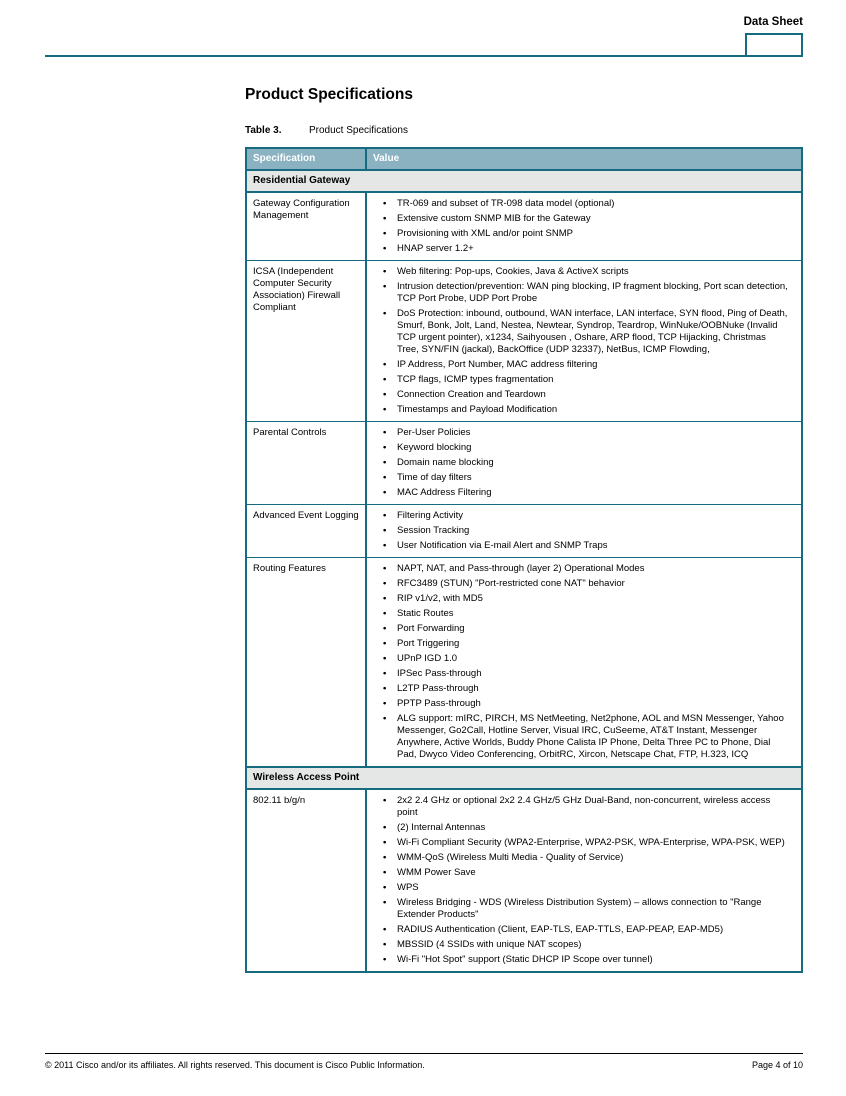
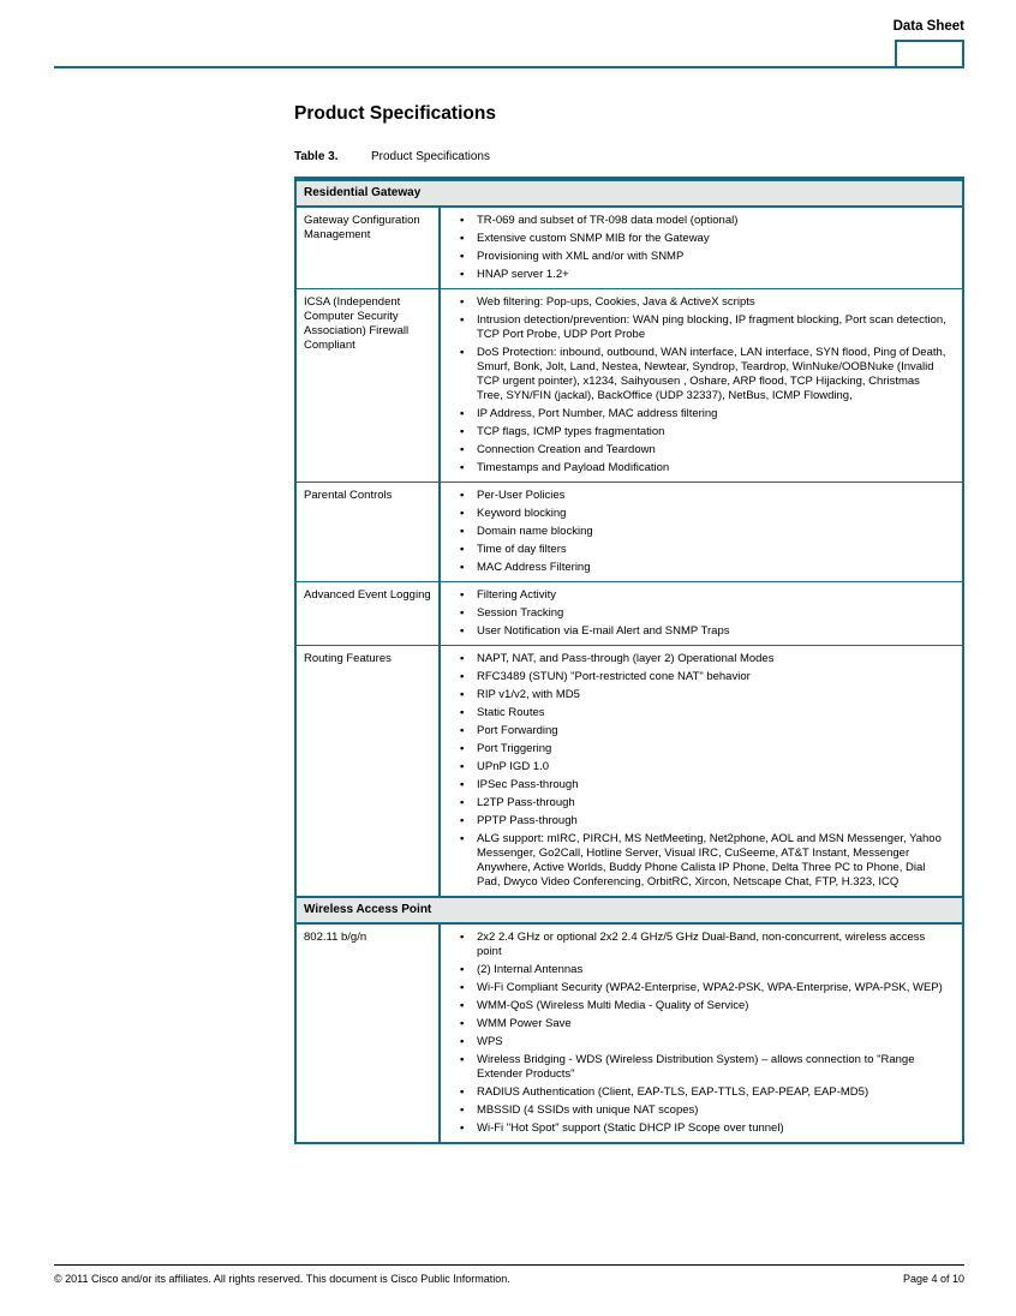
  Data Sheet
  Product Specifications
  Table 3. Product Specifications
- Specification
- Value
  Residential Gateway
  Gateway Configuration Management
  •
  TR-069 and subset of TR-098 data model (optional)
  •
  Extensive custom SNMP MIB for the Gateway
  •
- Provisioning with XML and/or point SNMP
+ Provisioning with XML and/or with SNMP
  •
  HNAP server 1.2+
  ICSA (Independent Computer Security Association) Firewall Compliant
  •
  Web filtering: Pop-ups, Cookies, Java & ActiveX scripts
  •
  Intrusion detection/prevention: WAN ping blocking, IP fragment blocking, Port scan detection, TCP Port Probe, UDP Port Probe
  •
  DoS Protection: inbound, outbound, WAN interface, LAN interface, SYN flood, Ping of Death, Smurf, Bonk, Jolt, Land, Nestea, Newtear, Syndrop, Teardrop, WinNuke/OOBNuke (Invalid TCP urgent pointer), x1234, Saihyousen , Oshare, ARP flood, TCP Hijacking, Christmas Tree, SYN/FIN (jackal), BackOffice (UDP 32337), NetBus, ICMP Flowding,
  •
  IP Address, Port Number, MAC address filtering
  •
  TCP flags, ICMP types fragmentation
  •
  Connection Creation and Teardown
  •
  Timestamps and Payload Modification
  Parental Controls
  •
  Per-User Policies
  •
  Keyword blocking
  •
  Domain name blocking
  •
  Time of day filters
  •
  MAC Address Filtering
  Advanced Event Logging
  •
  Filtering Activity
  •
  Session Tracking
  •
  User Notification via E-mail Alert and SNMP Traps
  Routing Features
  •
  NAPT, NAT, and Pass-through (layer 2) Operational Modes
  •
  RFC3489 (STUN) "Port-restricted cone NAT" behavior
  •
  RIP v1/v2, with MD5
  •
  Static Routes
  •
  Port Forwarding
  •
  Port Triggering
  •
  UPnP IGD 1.0
  •
  IPSec Pass-through
  •
  L2TP Pass-through
  •
  PPTP Pass-through
  •
  ALG support: mIRC, PIRCH, MS NetMeeting, Net2phone, AOL and MSN Messenger, Yahoo Messenger, Go2Call, Hotline Server, Visual IRC, CuSeeme, AT&T Instant, Messenger Anywhere, Active Worlds, Buddy Phone Calista IP Phone, Delta Three PC to Phone, Dial Pad, Dwyco Video Conferencing, OrbitRC, Xircon, Netscape Chat, FTP, H.323, ICQ
  Wireless Access Point
  802.11 b/g/n
  •
  2x2 2.4 GHz or optional 2x2 2.4 GHz/5 GHz Dual-Band, non-concurrent, wireless access point
  •
  (2) Internal Antennas
  •
  Wi-Fi Compliant Security (WPA2-Enterprise, WPA2-PSK, WPA-Enterprise, WPA-PSK, WEP)
  •
  WMM-QoS (Wireless Multi Media - Quality of Service)
  •
  WMM Power Save
  •
  WPS
  •
  Wireless Bridging - WDS (Wireless Distribution System) – allows connection to "Range Extender Products"
  •
  RADIUS Authentication (Client, EAP-TLS, EAP-TTLS, EAP-PEAP, EAP-MD5)
  •
  MBSSID (4 SSIDs with unique NAT scopes)
  •
  Wi-Fi "Hot Spot" support (Static DHCP IP Scope over tunnel)
  © 2011 Cisco and/or its affiliates. All rights reserved. This document is Cisco Public Information.
  Page 4 of 10
